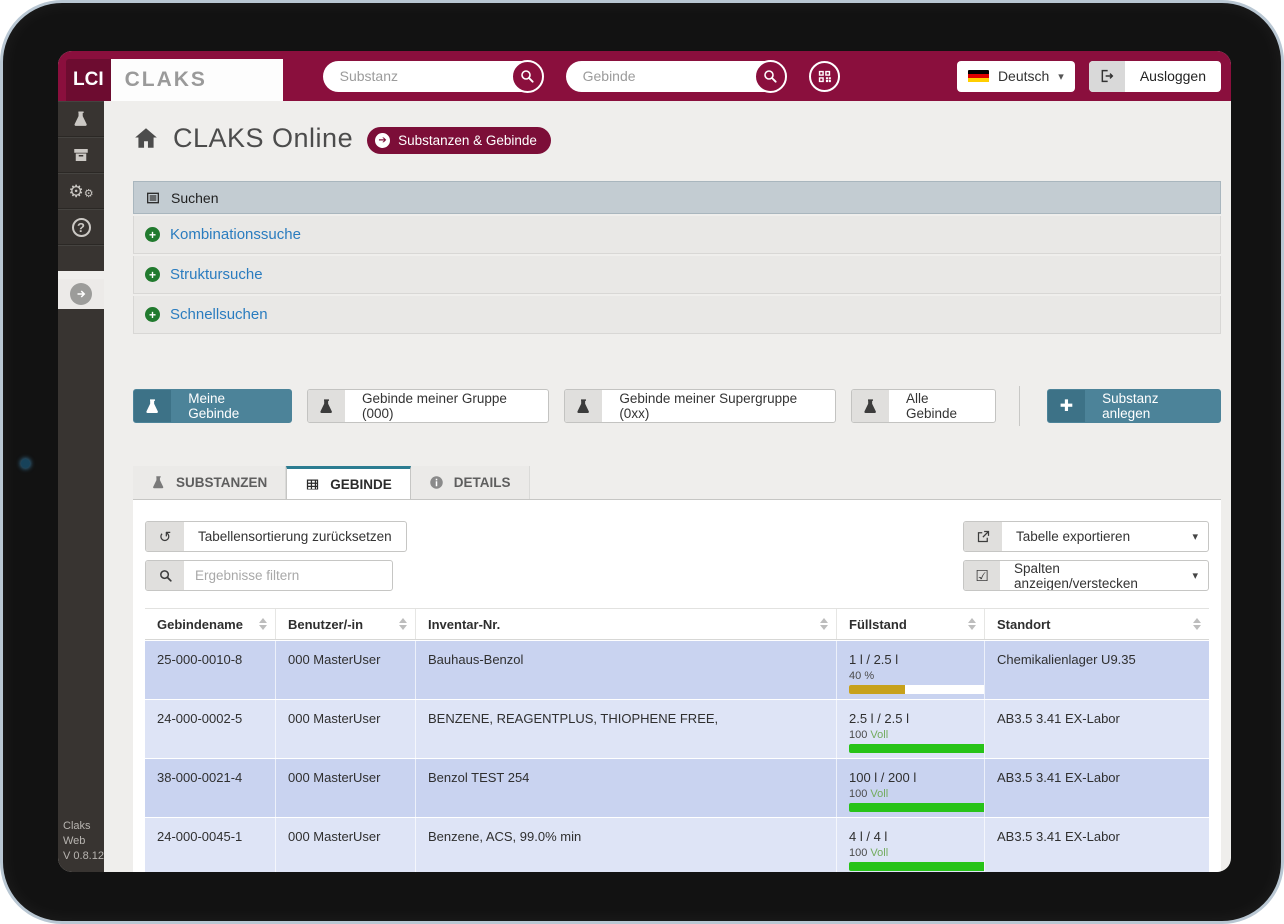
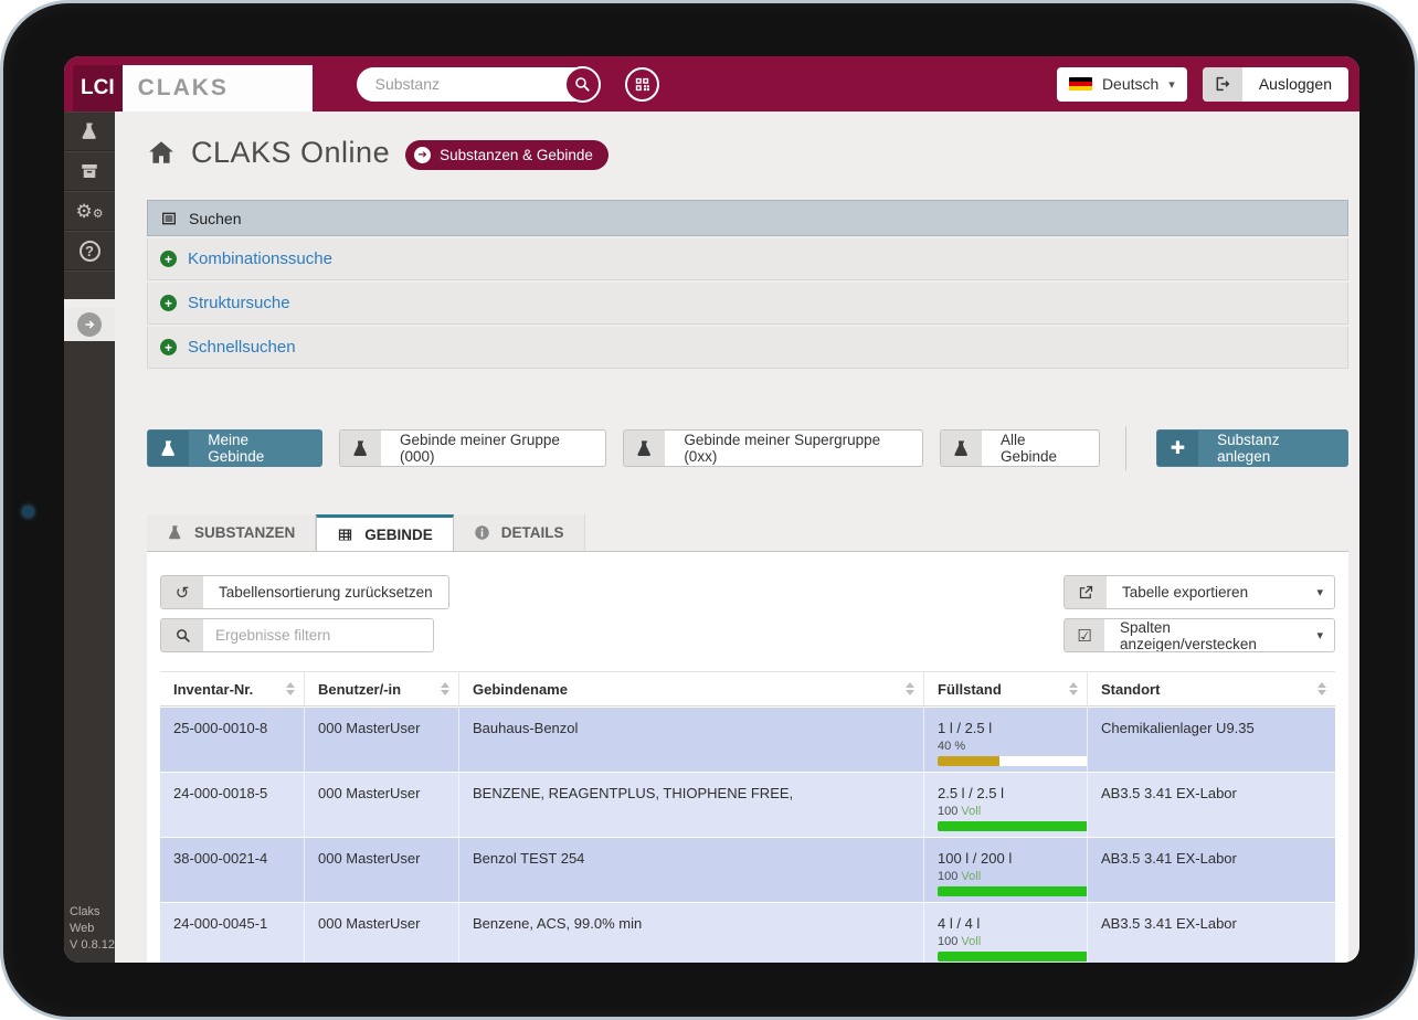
  LCI
  CLAKS
  Substanz
- Gebinde
  Deutsch
  ▾
  Ausloggen
  ⚙⚙
  ?
  Claks
  Web
  V 0.8.12
  CLAKS Online
  ➔
  Substanzen & Gebinde
  Suchen
  +
  Kombinationssuche
  +
  Struktursuche
  +
  Schnellsuchen
  Meine Gebinde
  Gebinde meiner Gruppe (000)
  Gebinde meiner Supergruppe (0xx)
  Alle Gebinde
  ✚
  Substanz anlegen
  SUBSTANZEN
  GEBINDE
  DETAILS
  ↺
  Tabellensortierung zurücksetzen
  Ergebnisse filtern
  Tabelle exportieren
  ▾
  ☑
  Spalten anzeigen/verstecken
  ▾
- Gebindename
+ Inventar-Nr.
  Benutzer/-in
- Inventar-Nr.
+ Gebindename
  Füllstand
  Standort
  25-000-0010-8
  000 MasterUser
  Bauhaus-Benzol
  1 l / 2.5 l
  40 %
  Chemikalienlager U9.35
- 24-000-0002-5
+ 24-000-0018-5
  000 MasterUser
  BENZENE, REAGENTPLUS, THIOPHENE FREE,
  2.5 l / 2.5 l
  100 Voll
  AB3.5 3.41 EX-Labor
  38-000-0021-4
  000 MasterUser
  Benzol TEST 254
  100 l / 200 l
  100 Voll
  AB3.5 3.41 EX-Labor
  24-000-0045-1
  000 MasterUser
  Benzene, ACS, 99.0% min
  4 l / 4 l
  100 Voll
  AB3.5 3.41 EX-Labor
